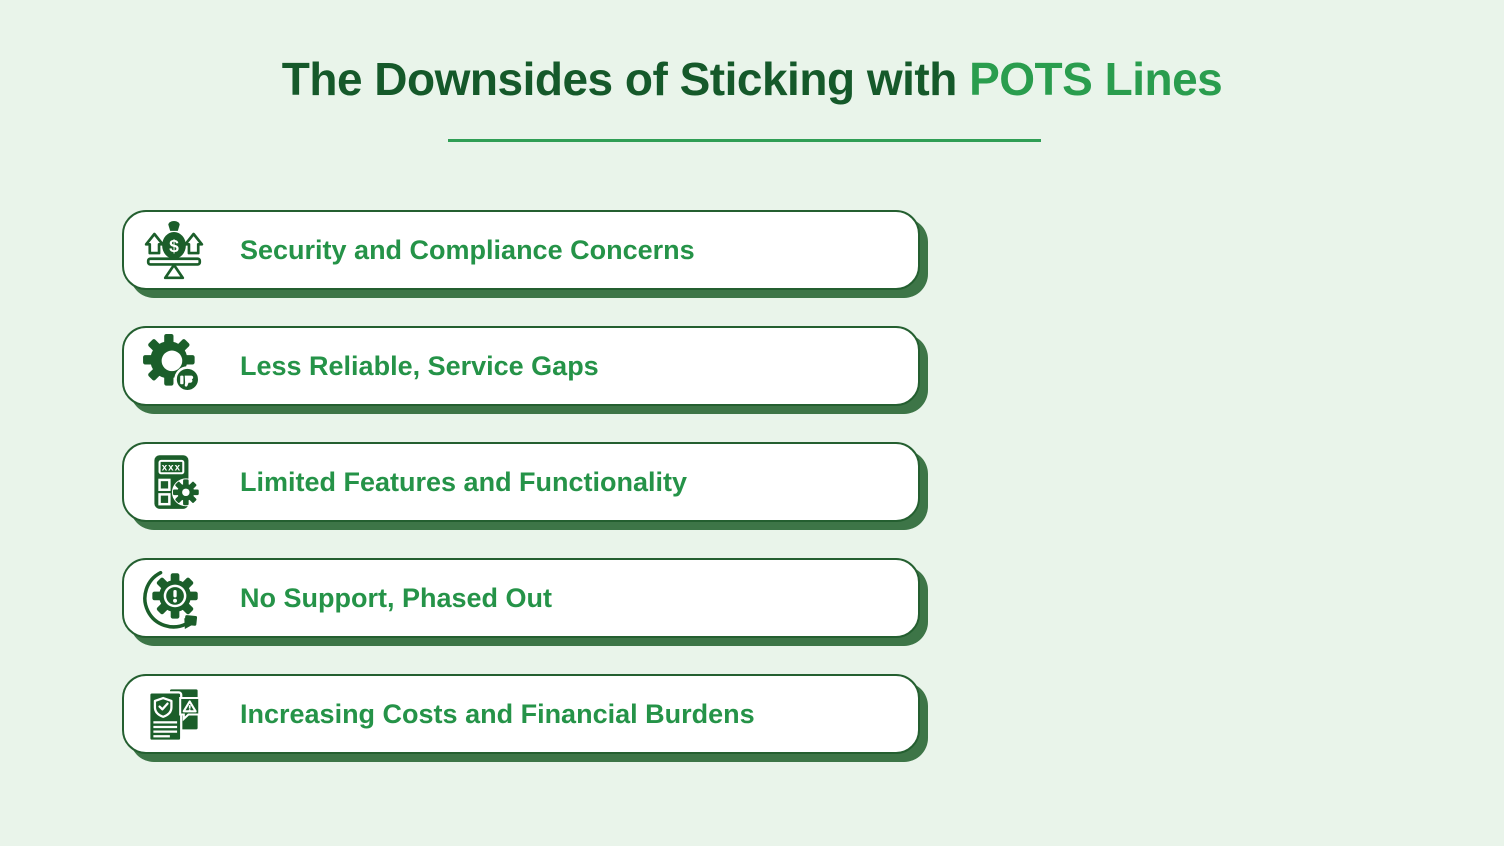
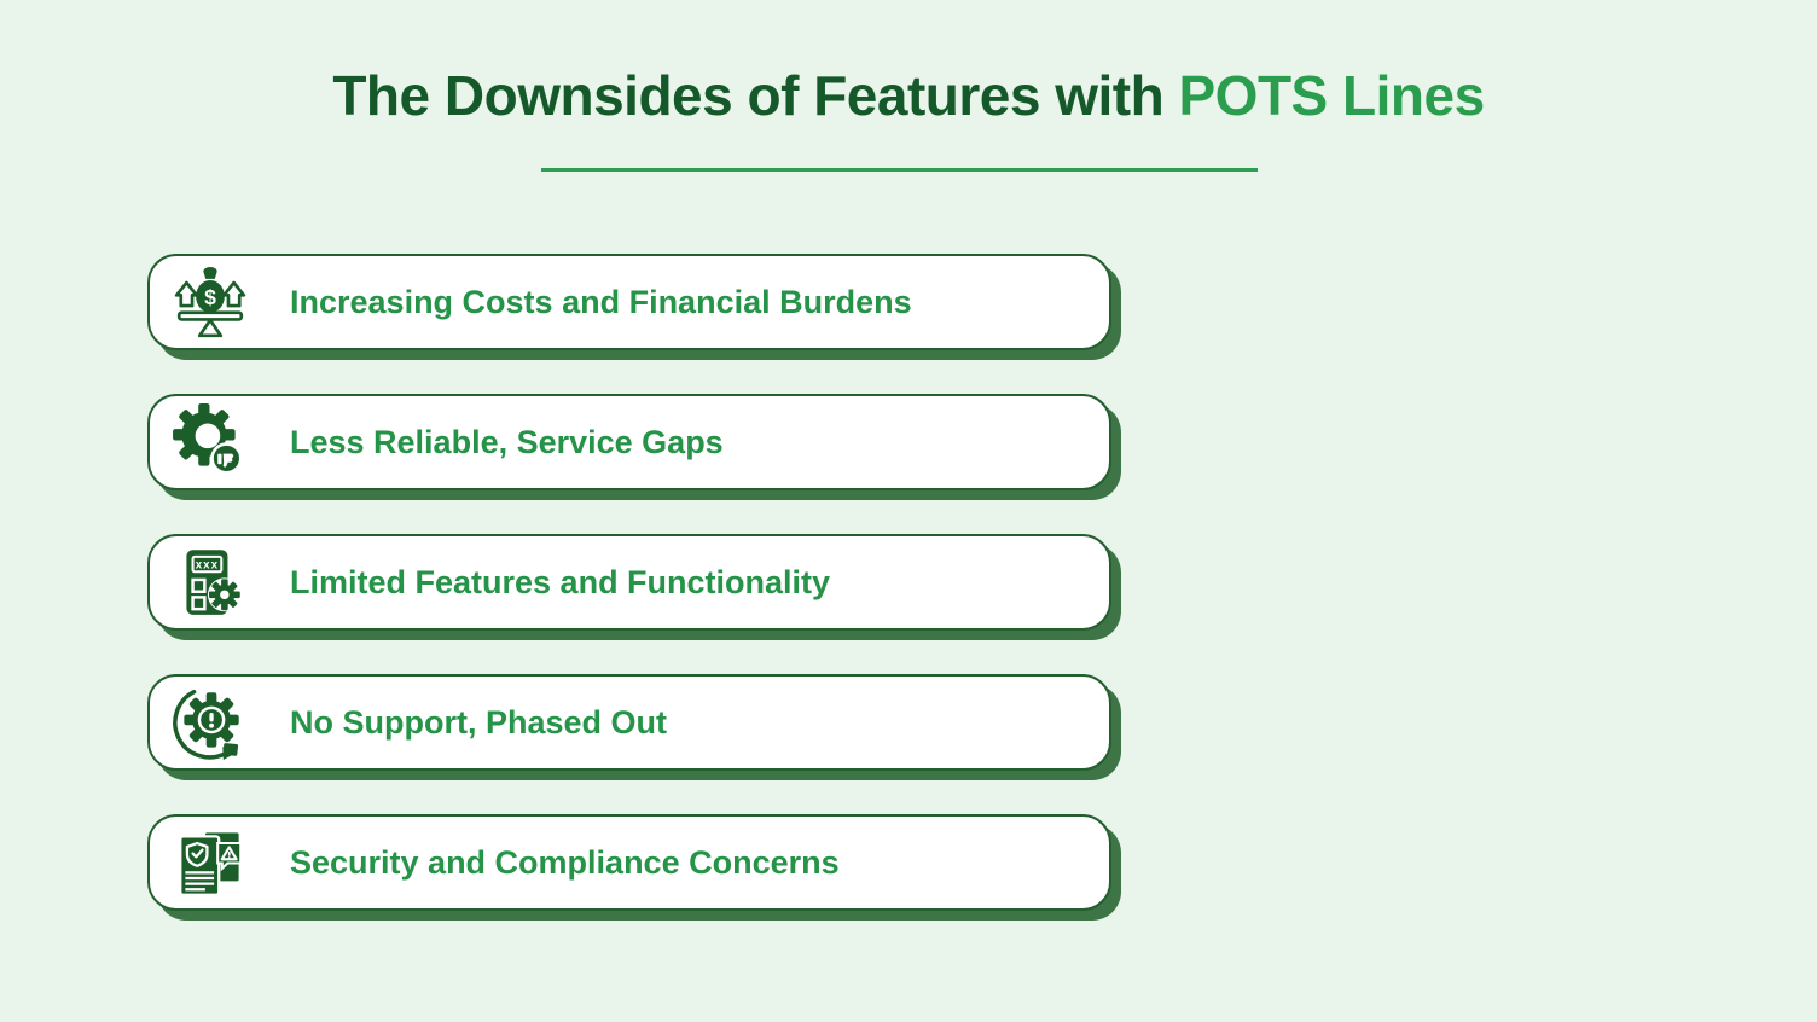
- The Downsides of Sticking with POTS Lines
+ The Downsides of Features with POTS Lines
  $
- Security and Compliance Concerns
+ Increasing Costs and Financial Burdens
  Less Reliable, Service Gaps
  xxx
  Limited Features and Functionality
  No Support, Phased Out
- Increasing Costs and Financial Burdens
+ Security and Compliance Concerns
